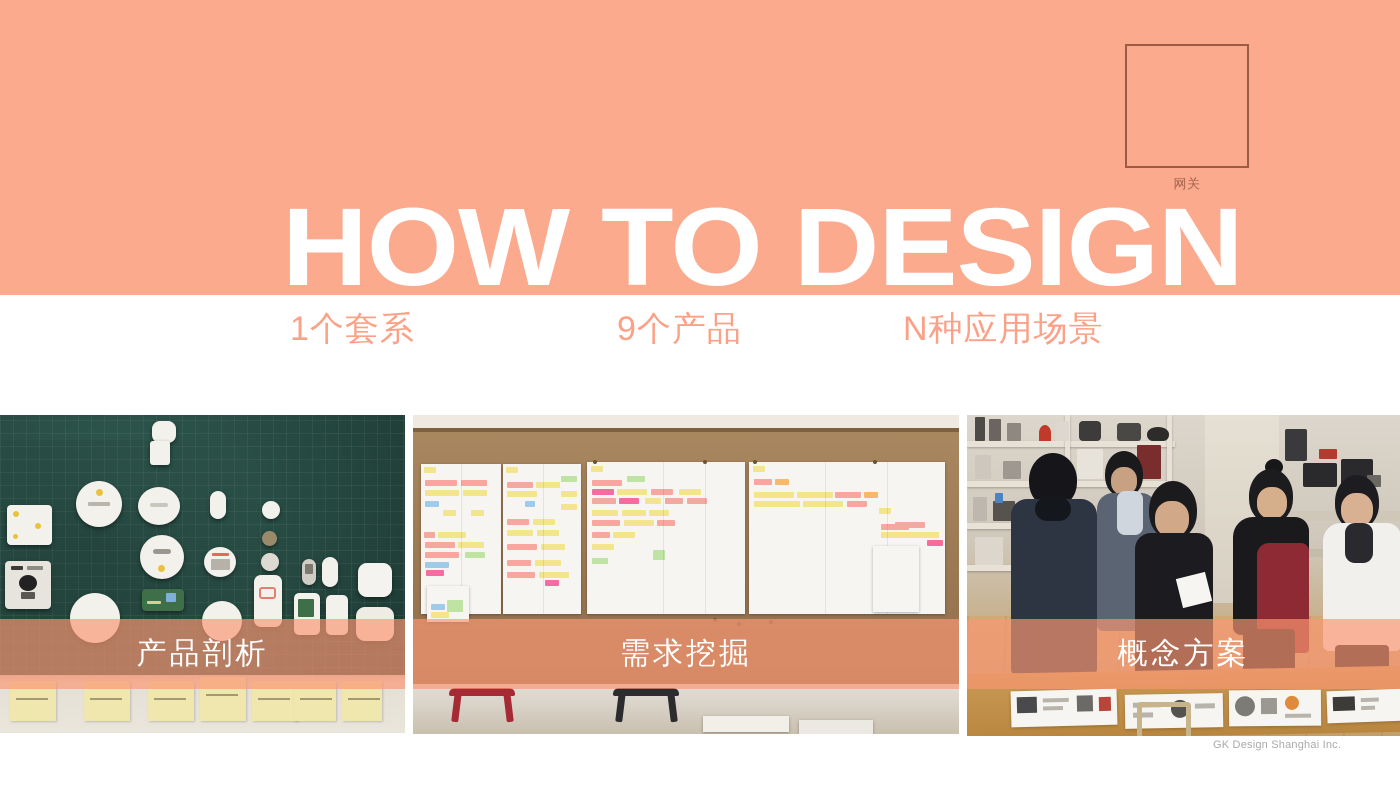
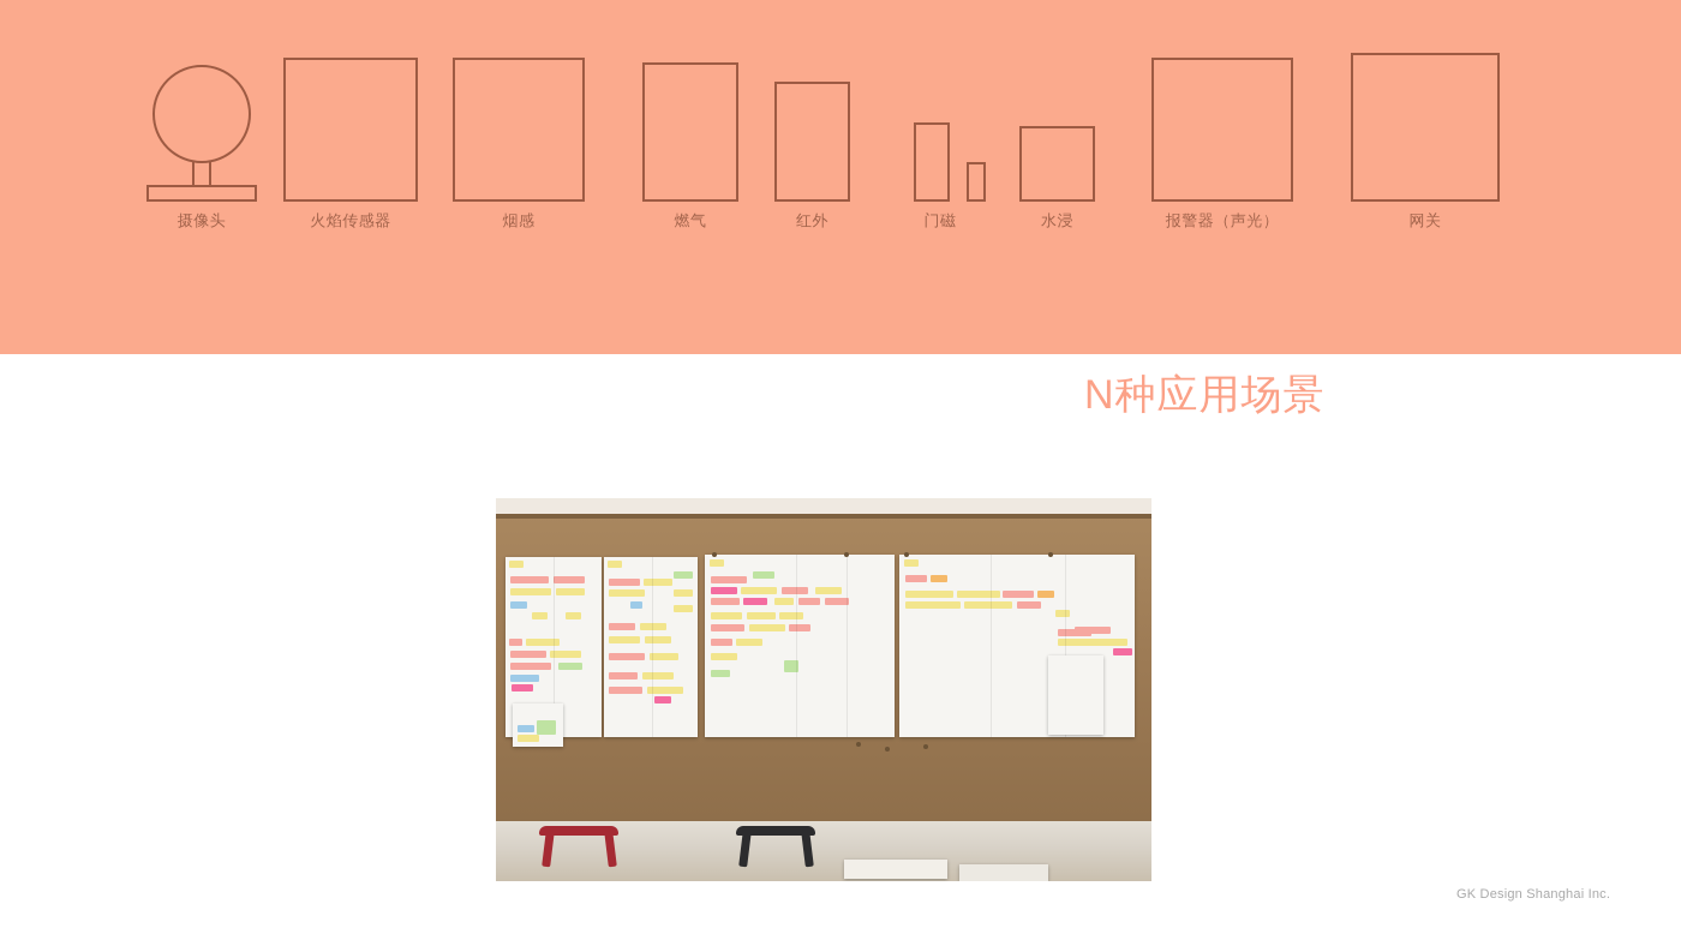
+ 摄像头
+ 火焰传感器
+ 烟感
+ 燃气
+ 红外
+ 门磁
+ 水浸
+ 报警器（声光）
  网关
- HOW TO DESIGN
- 1个套系
- 9个产品
  N种应用场景
- 产品剖析
- 需求挖掘
- 概念方案
  GK Design Shanghai Inc.
